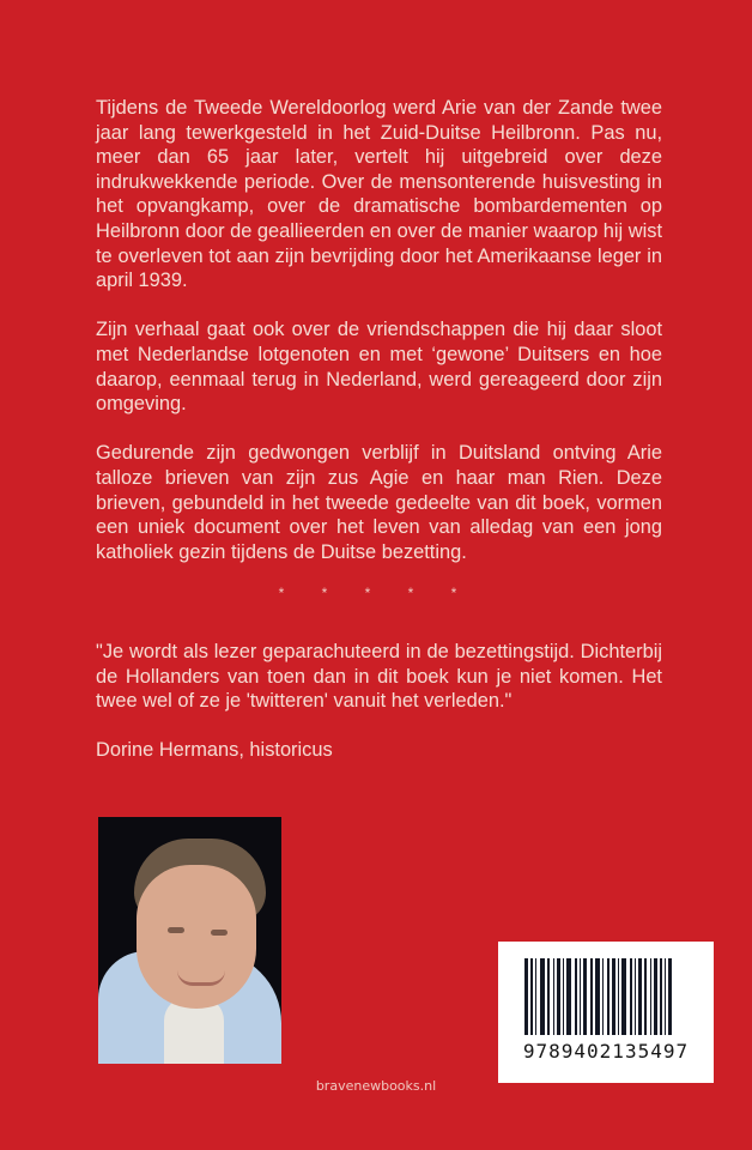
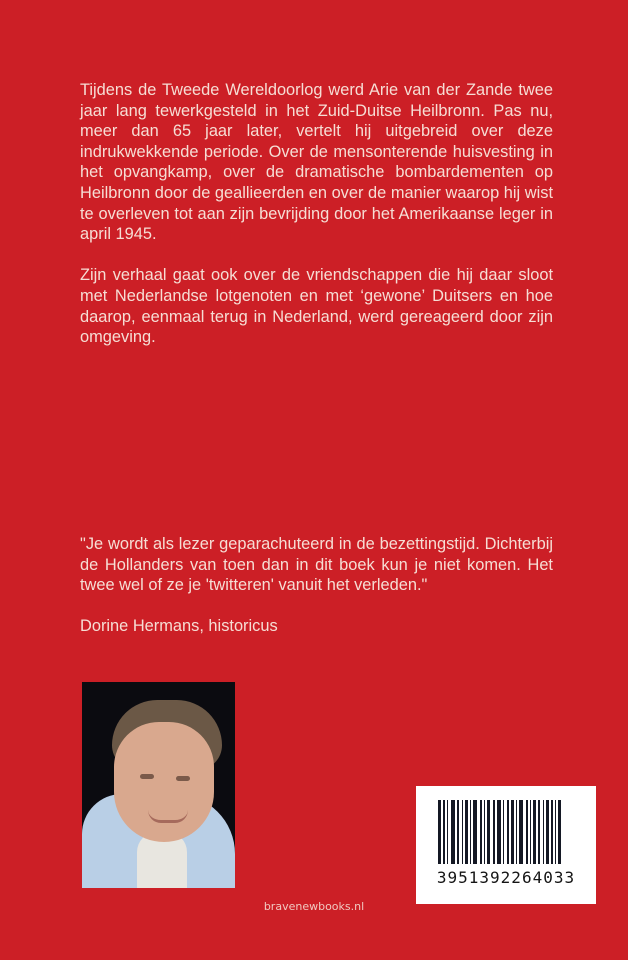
- Tijdens de Tweede Wereldoorlog werd Arie van der Zande twee jaar lang tewerkgesteld in het Zuid-Duitse Heilbronn. Pas nu, meer dan 65 jaar later, vertelt hij uitgebreid over deze indrukwekkende periode. Over de mensonterende huisvesting in het opvangkamp, over de dramatische bombardementen op Heilbronn door de geallieerden en over de manier waarop hij wist te overleven tot aan zijn bevrijding door het Amerikaanse leger in april 1939.
+ Tijdens de Tweede Wereldoorlog werd Arie van der Zande twee jaar lang tewerkgesteld in het Zuid-Duitse Heilbronn. Pas nu, meer dan 65 jaar later, vertelt hij uitgebreid over deze indrukwekkende periode. Over de mensonterende huisvesting in het opvangkamp, over de dramatische bombardementen op Heilbronn door de geallieerden en over de manier waarop hij wist te overleven tot aan zijn bevrijding door het Amerikaanse leger in april 1945.
  Zijn verhaal gaat ook over de vriendschappen die hij daar sloot met Nederlandse lotgenoten en met ‘gewone’ Duitsers en hoe daarop, eenmaal terug in Nederland, werd gereageerd door zijn omgeving.
- Gedurende zijn gedwongen verblijf in Duitsland ontving Arie talloze brieven van zijn zus Agie en haar man Rien. Deze brieven, gebundeld in het tweede gedeelte van dit boek, vormen een uniek document over het leven van alledag van een jong katholiek gezin tijdens de Duitse bezetting.
- * * * * *
  "Je wordt als lezer geparachuteerd in de bezettingstijd. Dichterbij de Hollanders van toen dan in dit boek kun je niet komen. Het twee wel of ze je 'twitteren' vanuit het verleden."
  Dorine Hermans, historicus
- 9789402135497
+ 3951392264033
  bravenewbooks.nl
